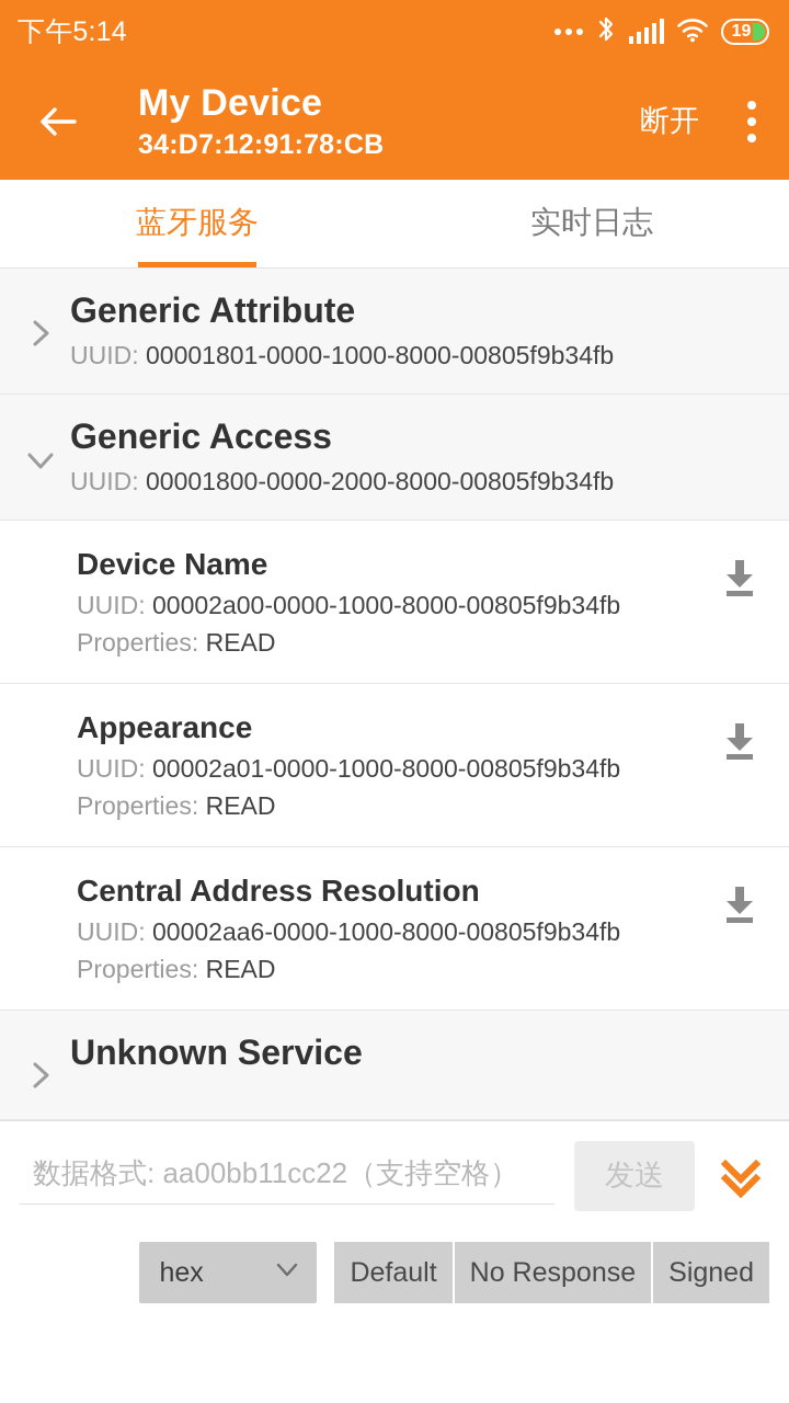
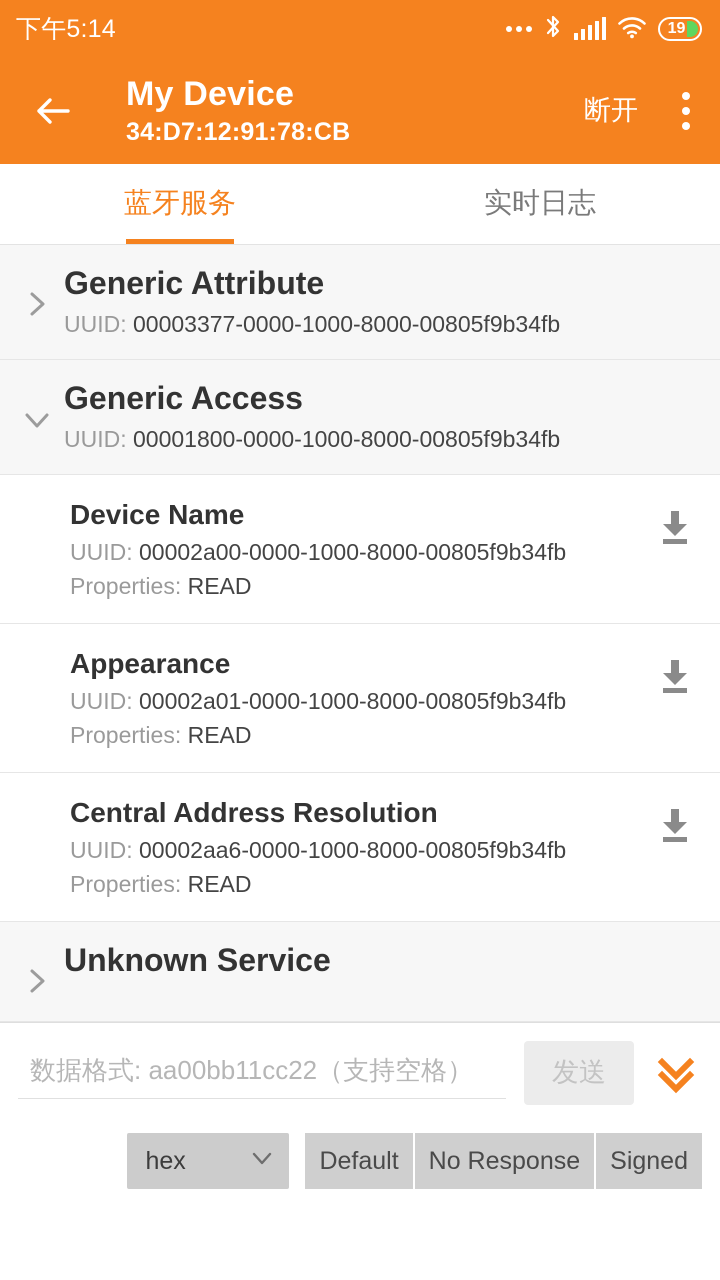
  下午5:14
  19
  My Device
  34:D7:12:91:78:CB
  断开
  蓝牙服务
  实时日志
  Generic Attribute
- UUID: 00001801-0000-1000-8000-00805f9b34fb
+ UUID: 00003377-0000-1000-8000-00805f9b34fb
  Generic Access
- UUID: 00001800-0000-2000-8000-00805f9b34fb
+ UUID: 00001800-0000-1000-8000-00805f9b34fb
  Device Name
  UUID: 00002a00-0000-1000-8000-00805f9b34fb
  Properties: READ
  Appearance
  UUID: 00002a01-0000-1000-8000-00805f9b34fb
  Properties: READ
  Central Address Resolution
  UUID: 00002aa6-0000-1000-8000-00805f9b34fb
  Properties: READ
  Unknown Service
  数据格式: aa00bb11cc22（支持空格）
  发送
  hex
  Default
  No Response
  Signed
